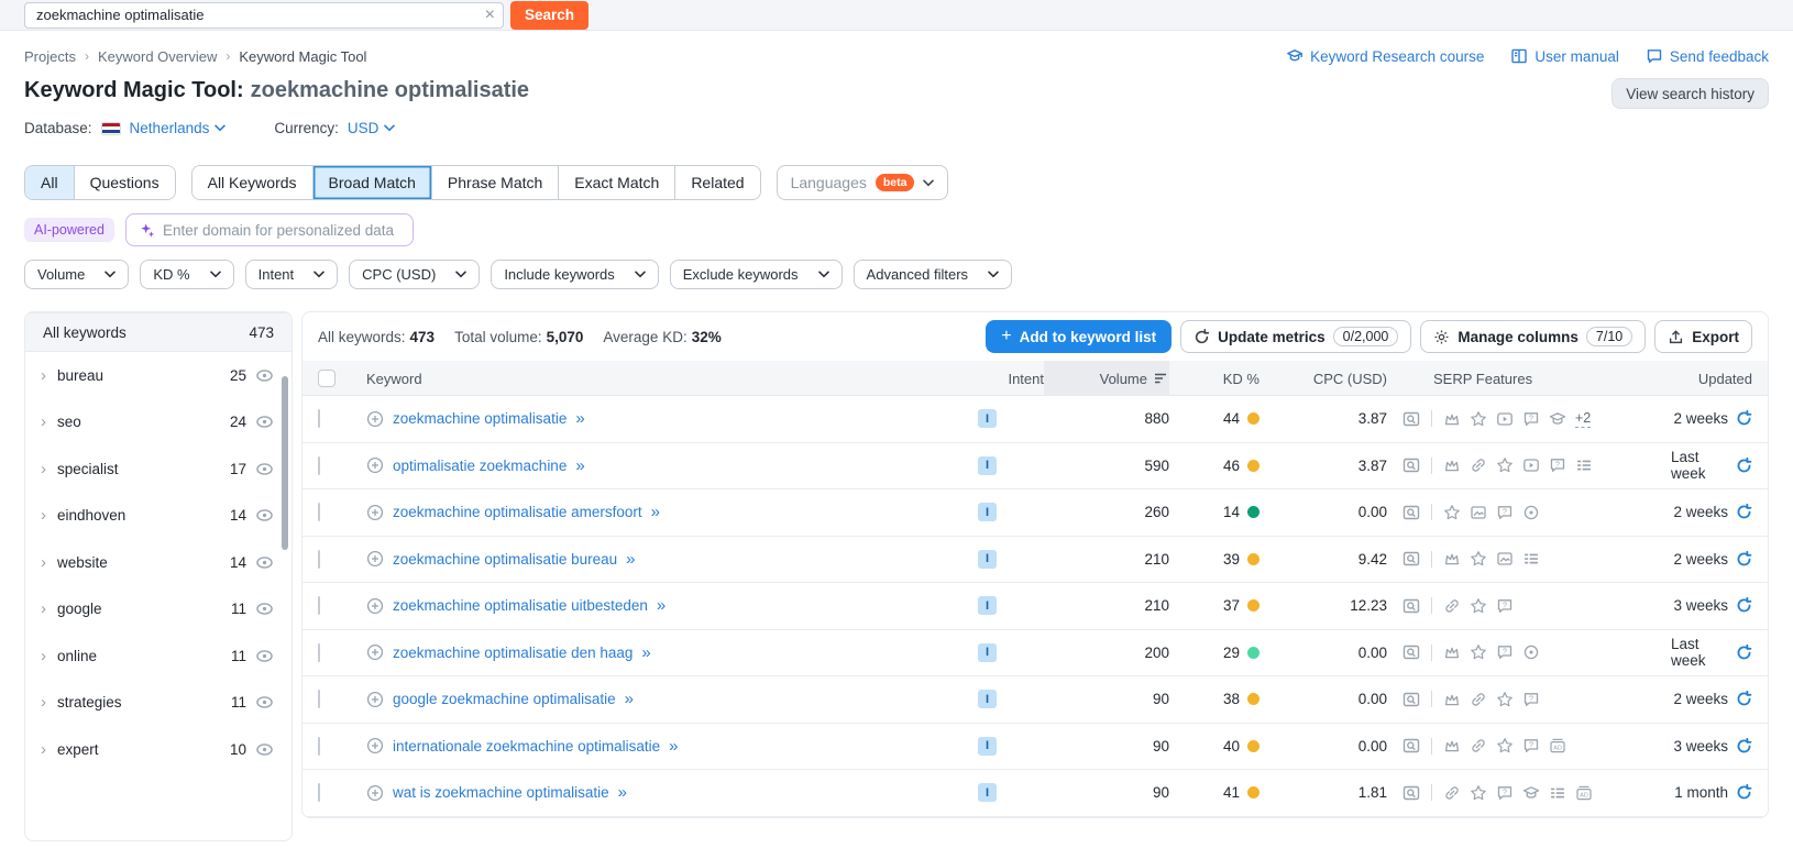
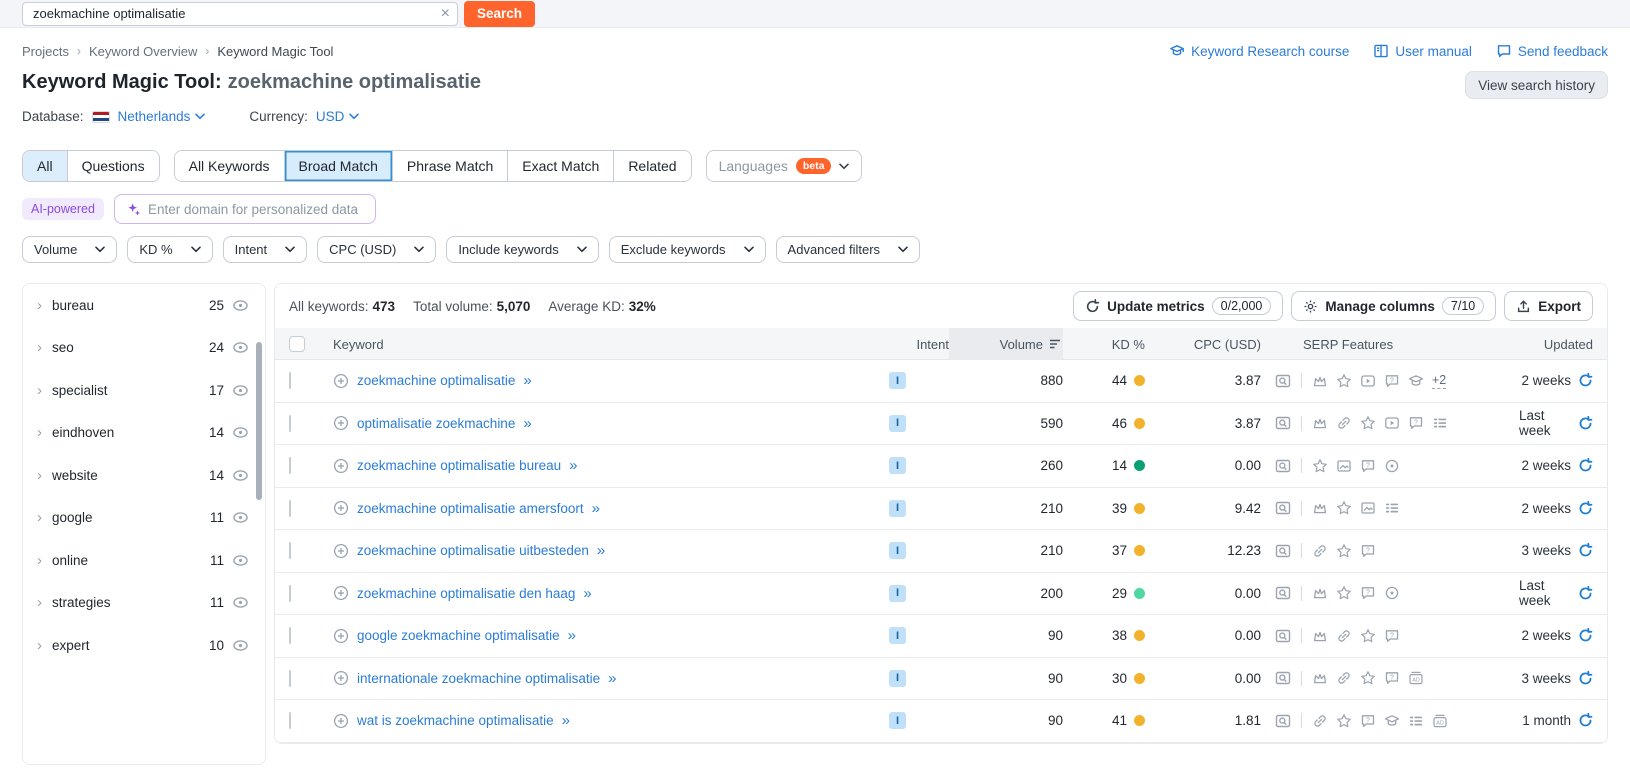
  zoekmachine optimalisatie
  ×
  Search
  Projects
  ›
  Keyword Overview
  ›
  Keyword Magic Tool
  Keyword Research course
  User manual
  Send feedback
  Keyword Magic Tool: zoekmachine optimalisatie
  View search history
  Database:
  Netherlands
  Currency:
  USD
  All
  Questions
  All Keywords
  Broad Match
  Phrase Match
  Exact Match
  Related
  Languages
  beta
  AI-powered
  Enter domain for personalized data
  Volume
  KD %
  Intent
  CPC (USD)
  Include keywords
  Exclude keywords
  Advanced filters
- All keywords
- 473
  ›
  bureau
  25
  ›
  seo
  24
  ›
  specialist
  17
  ›
  eindhoven
  14
  ›
  website
  14
  ›
  google
  11
  ›
  online
  11
  ›
  strategies
  11
  ›
  expert
  10
  All keywords: 473
  Total volume: 5,070
  Average KD: 32%
- +
- Add to keyword list
  Update metrics
  0/2,000
  Manage columns
  7/10
  Export
  Keyword
  Intent
  Volume
  KD %
  CPC (USD)
  SERP Features
  Updated
  zoekmachine optimalisatie
  »
  I
  880
  44
  3.87
  +2
  2 weeks
  optimalisatie zoekmachine
  »
  I
  590
  46
  3.87
  Last week
- zoekmachine optimalisatie amersfoort
+ zoekmachine optimalisatie bureau
  »
  I
  260
  14
  0.00
  2 weeks
- zoekmachine optimalisatie bureau
+ zoekmachine optimalisatie amersfoort
  »
  I
  210
  39
  9.42
  2 weeks
  zoekmachine optimalisatie uitbesteden
  »
  I
  210
  37
  12.23
  3 weeks
  zoekmachine optimalisatie den haag
  »
  I
  200
  29
  0.00
  Last week
  google zoekmachine optimalisatie
  »
  I
  90
  38
  0.00
  2 weeks
  internationale zoekmachine optimalisatie
  »
  I
  90
- 40
+ 30
  0.00
  3 weeks
  wat is zoekmachine optimalisatie
  »
  I
  90
  41
  1.81
  1 month
